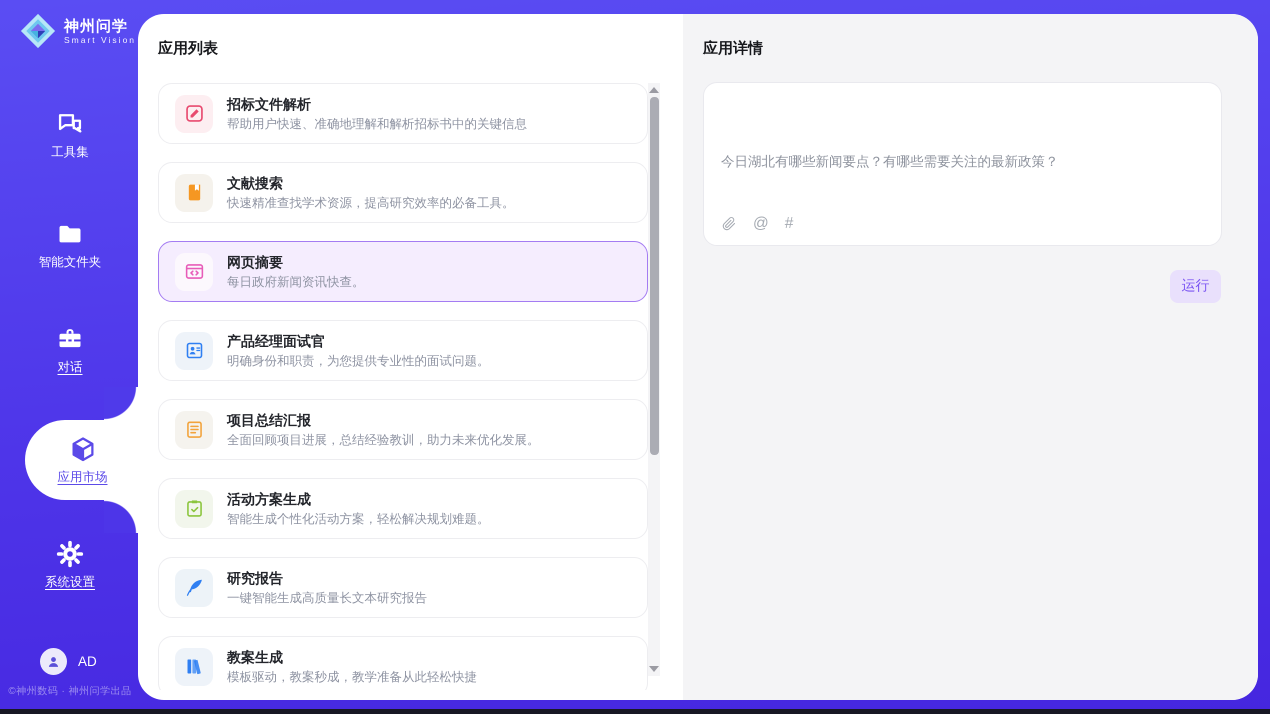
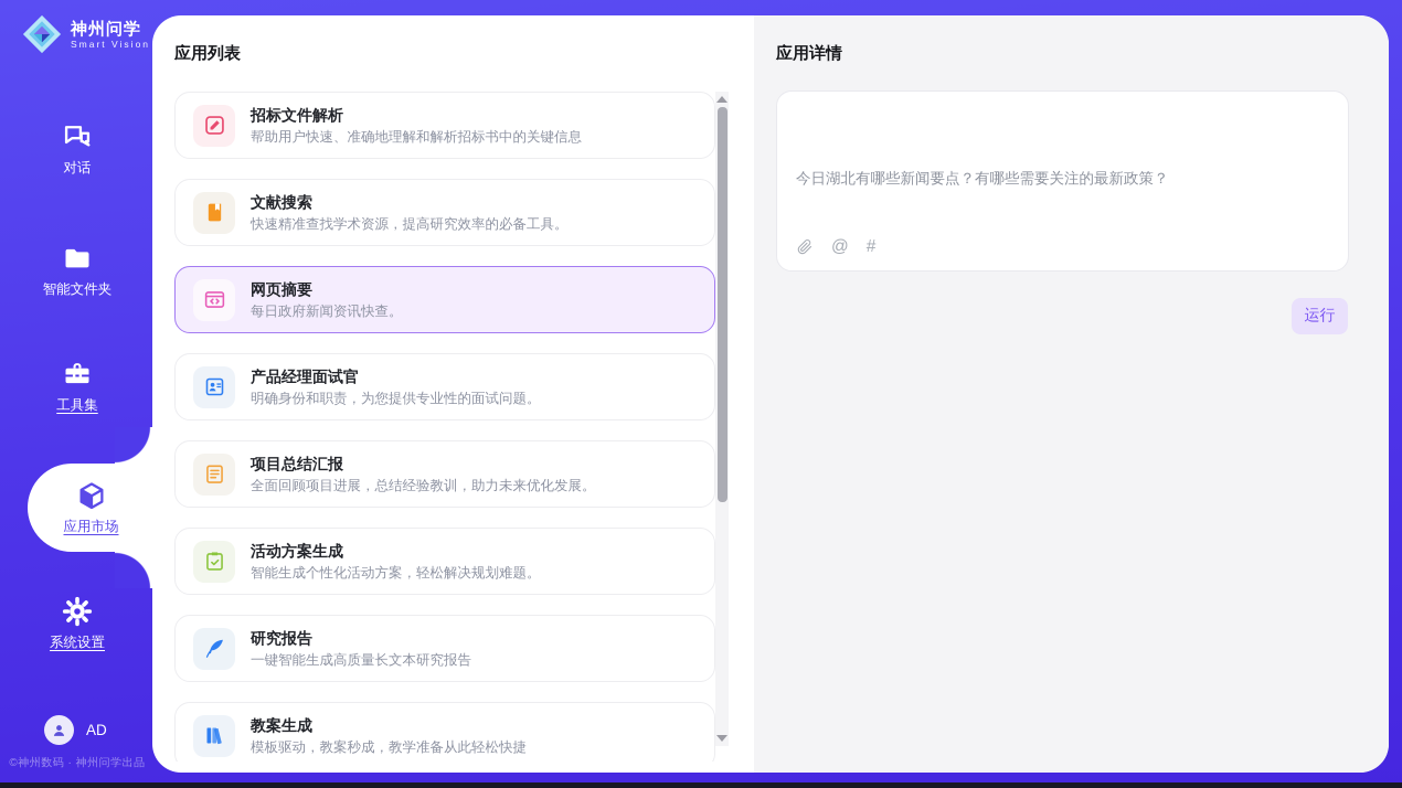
  神州问学
  Smart Vision
- 工具集
+ 对话
  智能文件夹
- 对话
+ 工具集
  应用市场
  系统设置
  AD
  ©神州数码 · 神州问学出品
  应用列表
  招标文件解析
  帮助用户快速、准确地理解和解析招标书中的关键信息
  文献搜索
  快速精准查找学术资源，提高研究效率的必备工具。
  网页摘要
  每日政府新闻资讯快查。
  产品经理面试官
  明确身份和职责，为您提供专业性的面试问题。
  项目总结汇报
  全面回顾项目进展，总结经验教训，助力未来优化发展。
  活动方案生成
  智能生成个性化活动方案，轻松解决规划难题。
  研究报告
  一键智能生成高质量长文本研究报告
  教案生成
  模板驱动，教案秒成，教学准备从此轻松快捷
  应用详情
  今日湖北有哪些新闻要点？有哪些需要关注的最新政策？
  @
  #
  运行
